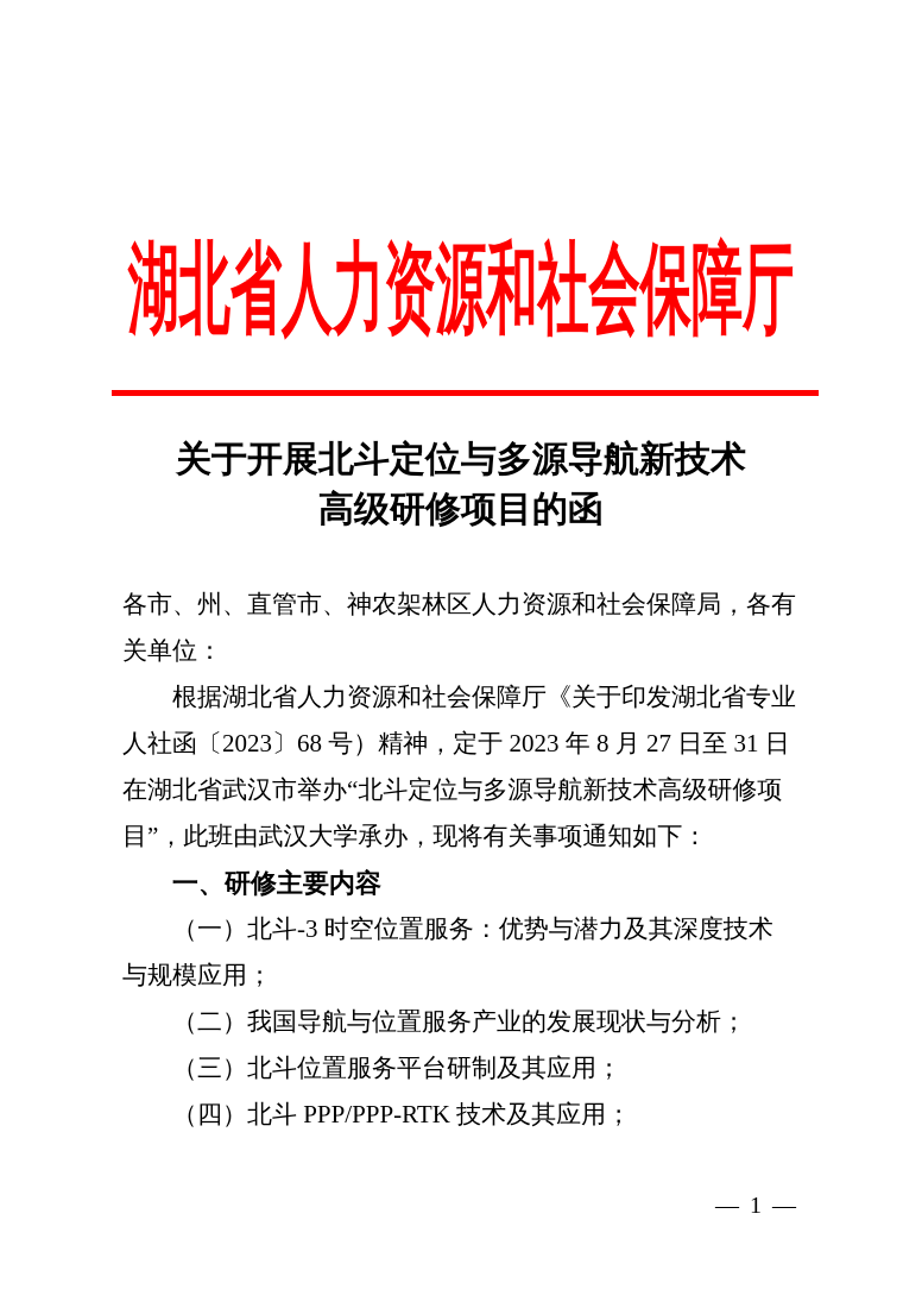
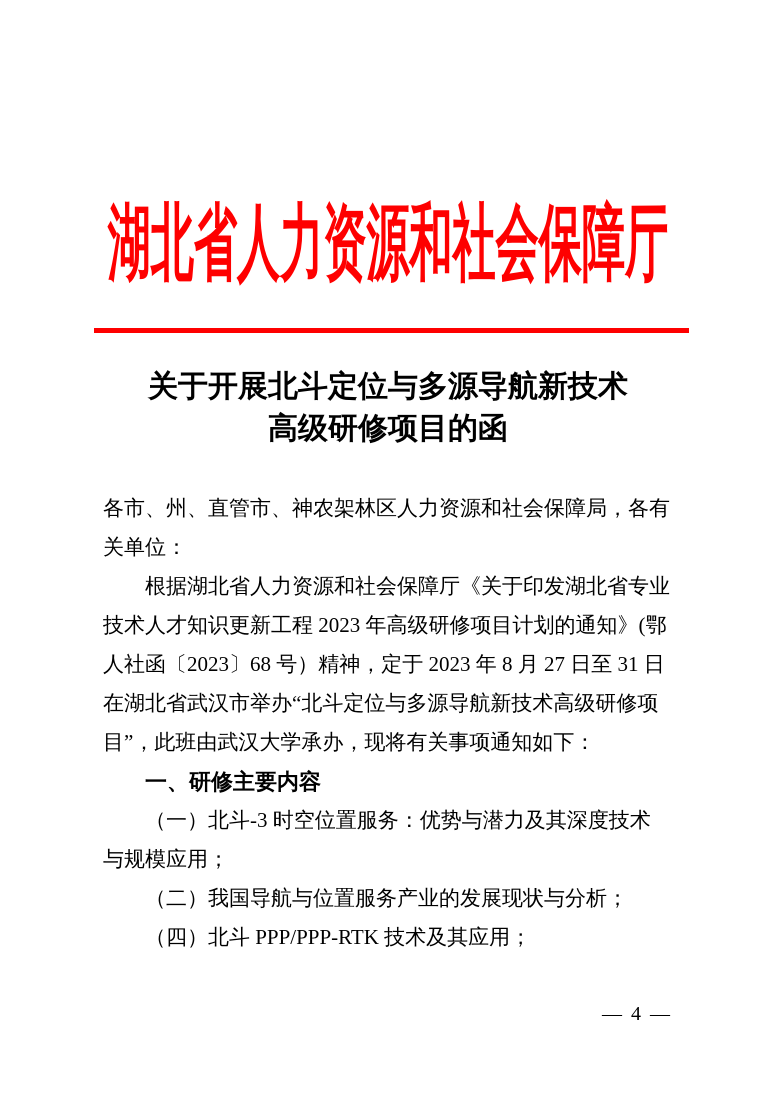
  湖北省人力资源和社会保障厅
  关于开展北斗定位与多源导航新技术
  高级研修项目的函
  各市、州、直管市、神农架林区人力资源和社会保障局，各有
  关单位：
  根据湖北省人力资源和社会保障厅《关于印发湖北省专业
+ 技术人才知识更新工程 2023 年高级研修项目计划的通知》(鄂
  人社函〔2023〕68 号）精神，定于 2023 年 8 月 27 日至 31 日
  在湖北省武汉市举办“北斗定位与多源导航新技术高级研修项
  目”，此班由武汉大学承办，现将有关事项通知如下：
  一、研修主要内容
  （一）北斗-3 时空位置服务：优势与潜力及其深度技术
  与规模应用；
  （二）我国导航与位置服务产业的发展现状与分析；
- （三）北斗位置服务平台研制及其应用；
  （四）北斗 PPP/PPP-RTK 技术及其应用；
- — 1 —
+ — 4 —
